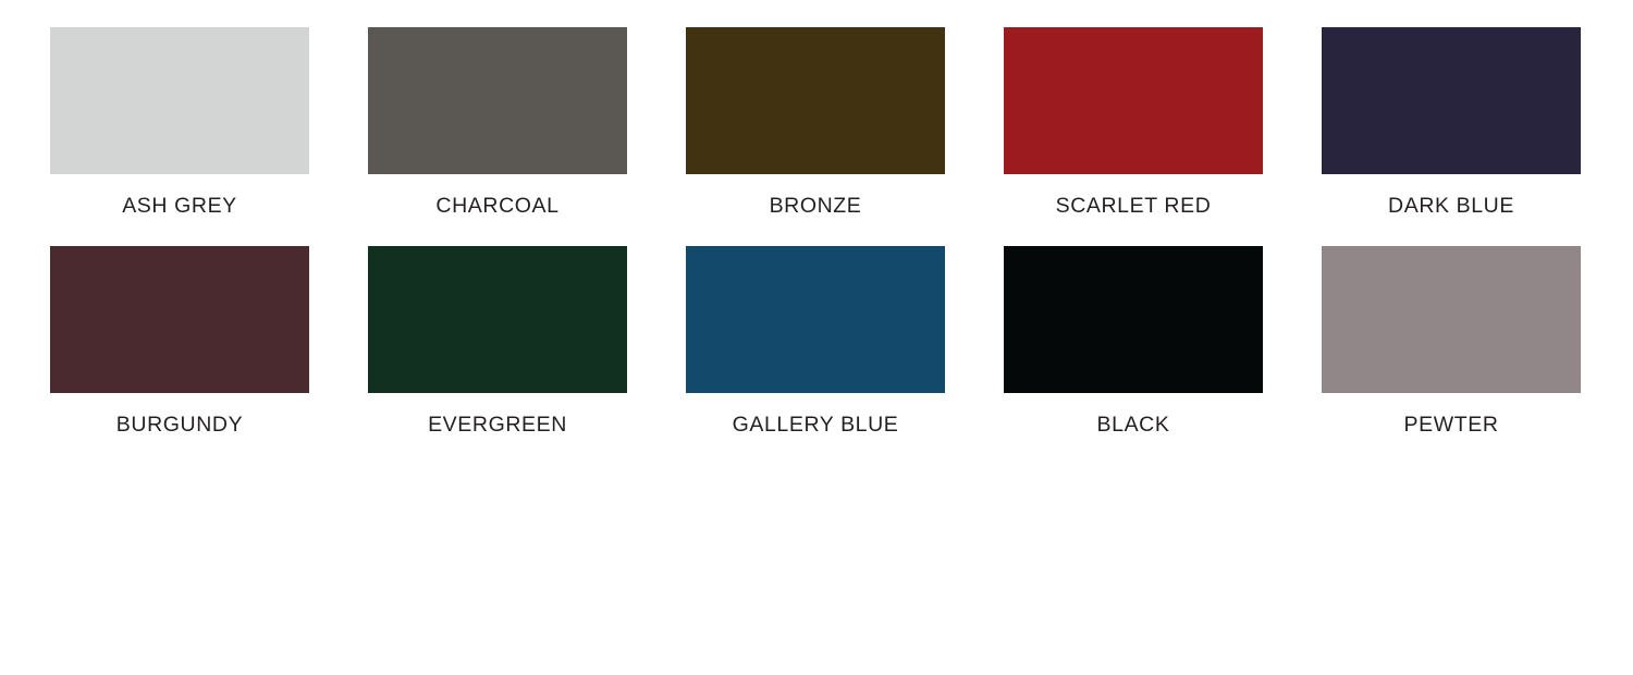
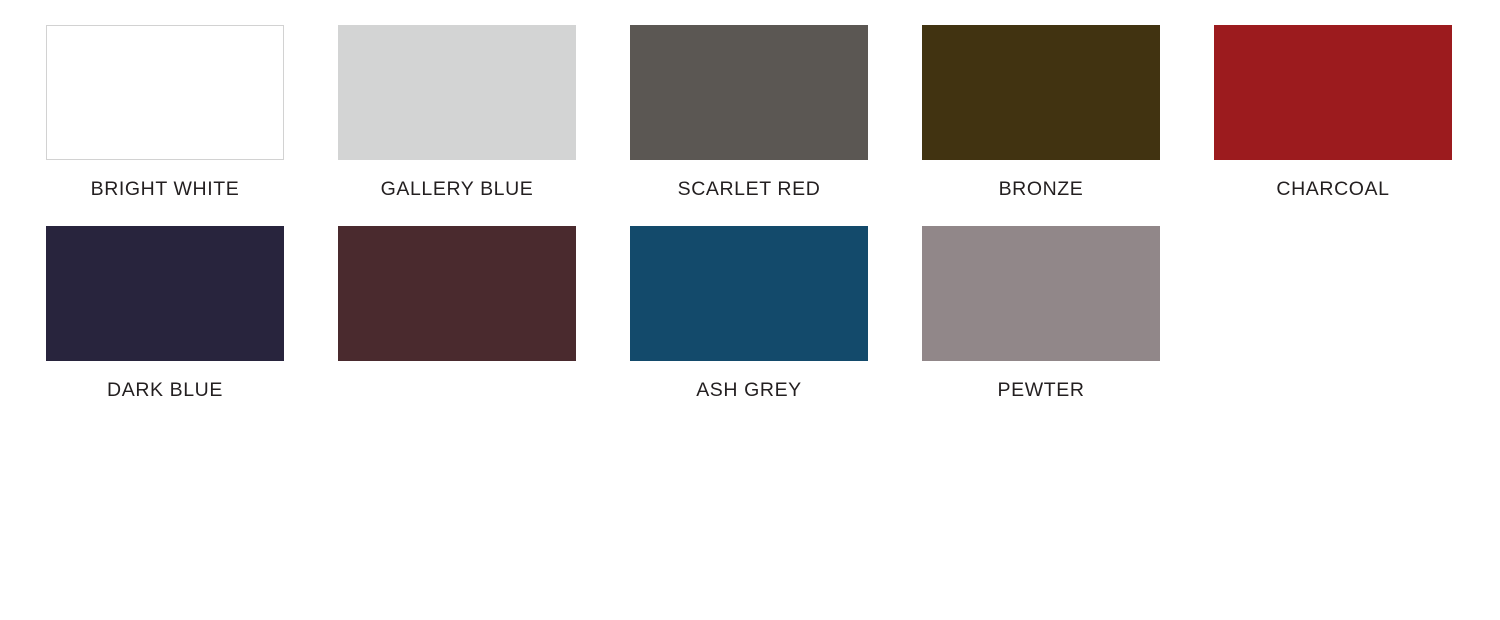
+ BRIGHT WHITE
- ASH GREY
+ GALLERY BLUE
- CHARCOAL
+ SCARLET RED
  BRONZE
- SCARLET RED
+ CHARCOAL
  DARK BLUE
- BURGUNDY
- EVERGREEN
- GALLERY BLUE
+ ASH GREY
- BLACK
  PEWTER
